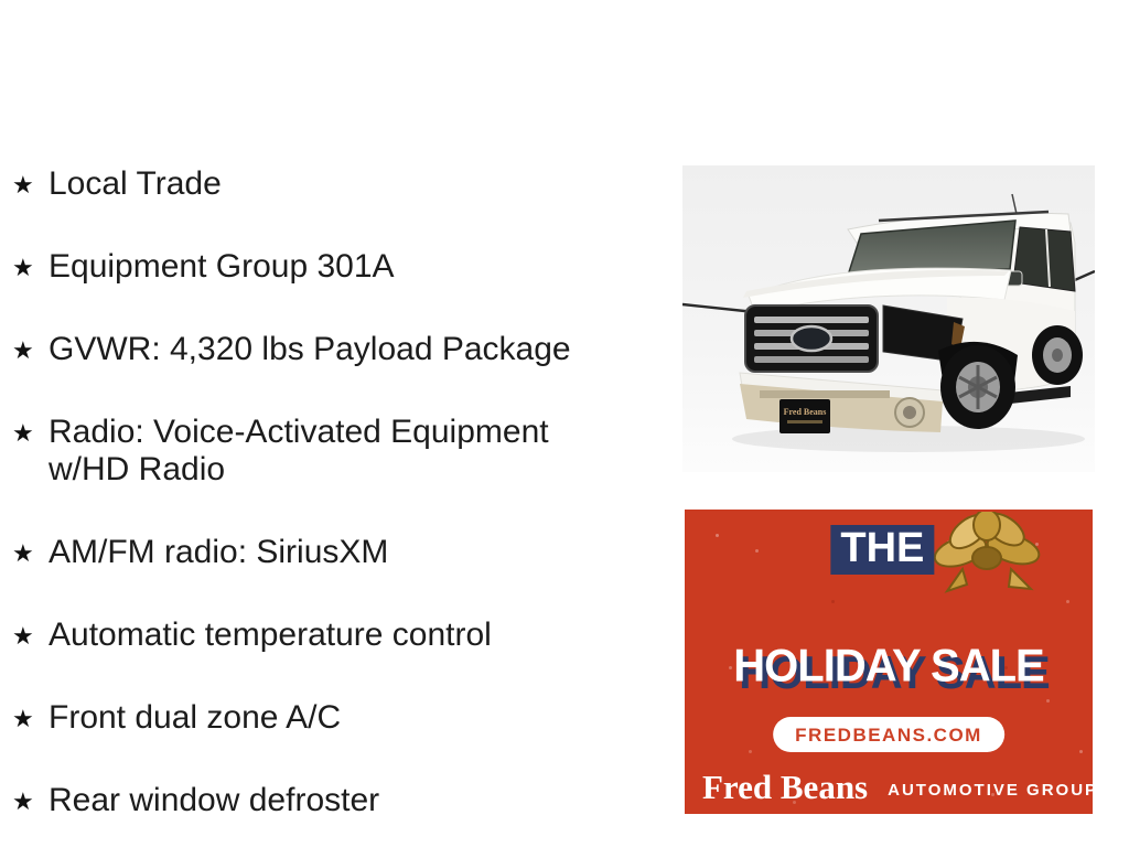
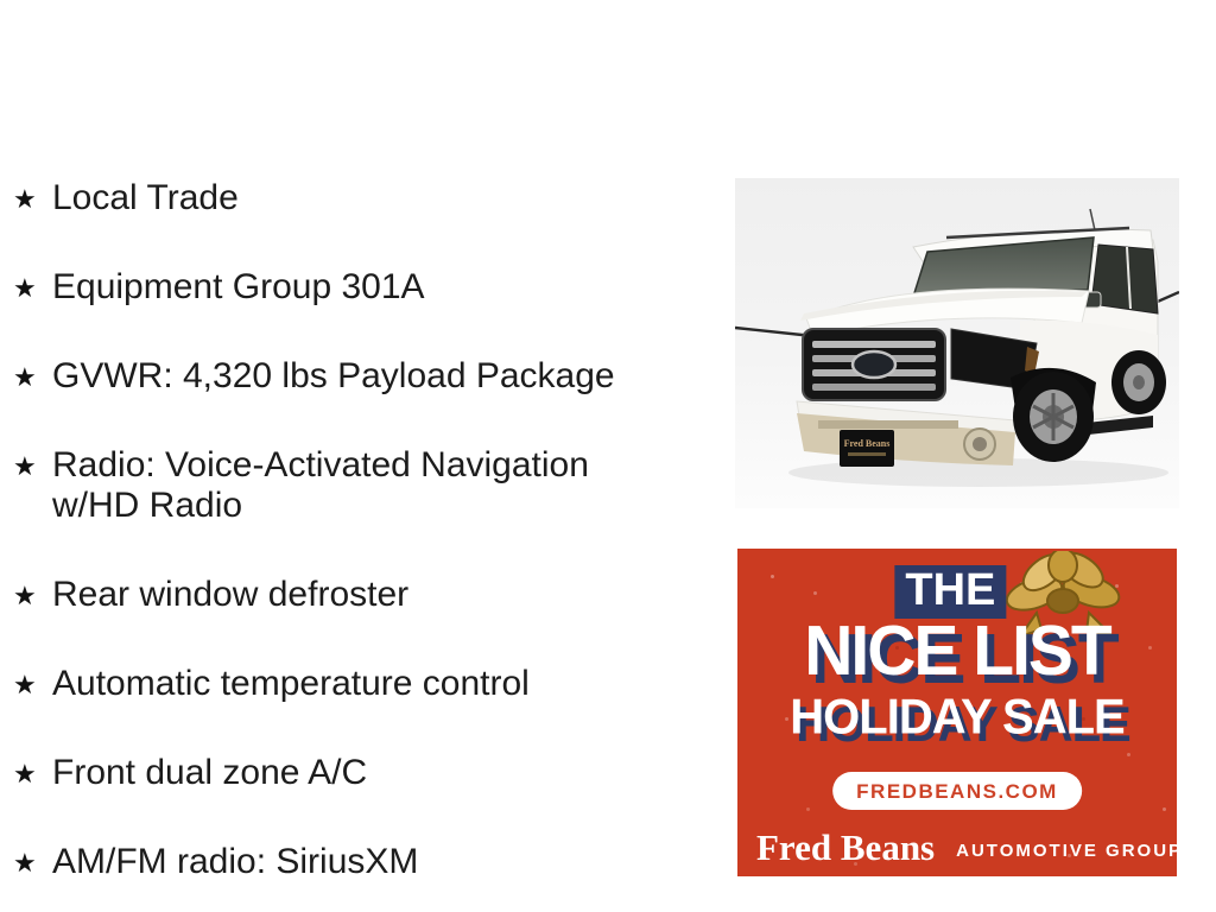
  ★
  Local Trade
  ★
  Equipment Group 301A
  ★
  GVWR: 4,320 lbs Payload Package
  ★
- Radio: Voice-Activated Equipment w/HD Radio
+ Radio: Voice-Activated Navigation w/HD Radio
  ★
- AM/FM radio: SiriusXM
+ Rear window defroster
  ★
  Automatic temperature control
  ★
  Front dual zone A/C
  ★
- Rear window defroster
+ AM/FM radio: SiriusXM
  Fred Beans
  THE
+ NICE LIST
  HOLIDAY SALE
  FREDBEANS.COM
  Fred Beans
  AUTOMOTIVE GROUP
